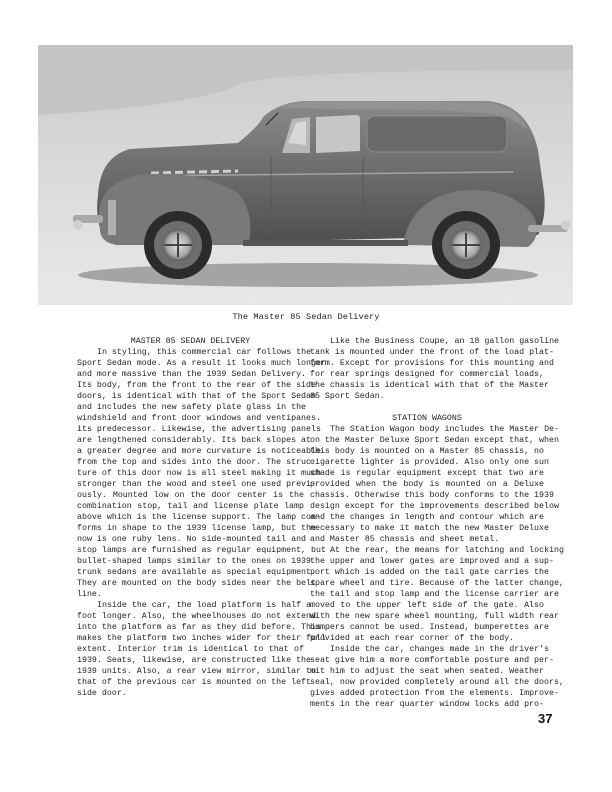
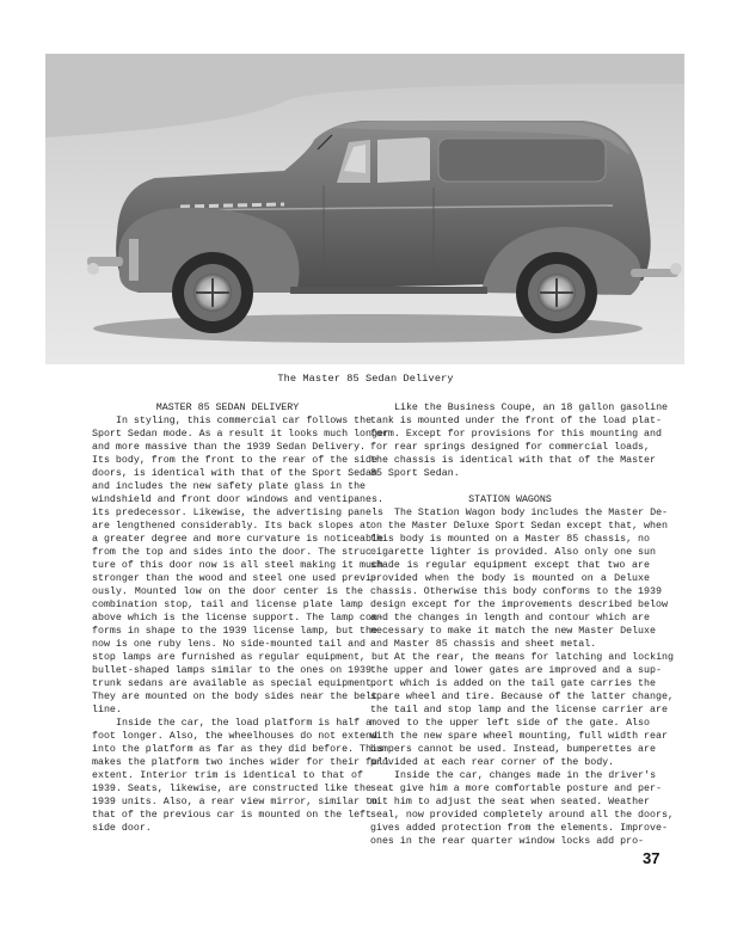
  The Master 85 Sedan Delivery
  MASTER 85 SEDAN DELIVERY
  In styling, this commercial car follows the
  Sport Sedan mode. As a result it looks much lon
  and more massive than the 1939 Sedan Delivery.
  Its body, from the front to the rear of the sid
  doors, is identical with that of the Sport Seda
  and includes the new safety plate glass in the
  windshield and front door windows and ventipane
  its predecessor. Likewise, the advertising pane
  are lengthened considerably. Its back slopes at
  a greater degree and more curvature is noticeab
  from the top and sides into the door. The struc
  ture of this door now is all steel making it mu
  stronger than the wood and steel one used previ
  ously. Mounted low on the door center is the
  combination stop, tail and license plate lamp
  above which is the license support. The lamp co
  forms in shape to the 1939 license lamp, but th
  now is one ruby lens. No side-mounted tail and
  stop lamps are furnished as regular equipment,
  bullet-shaped lamps similar to the ones on 1939
  trunk sedans are available as special equipment
  They are mounted on the body sides near the bel
  line.
  Inside the car, the load platform is half a
  foot longer. Also, the wheelhouses do not exten
  into the platform as far as they did before. Th
  makes the platform two inches wider for their f
  extent. Interior trim is identical to that of
  1939. Seats, likewise, are constructed like the
  1939 units. Also, a rear view mirror, similar t
  that of the previous car is mounted on the left
  side door.
  Like the Business Coupe, an 18 gallon gasoline
  tank is mounted under the front of the load plat-
  form. Except for provisions for this mounting and
  for rear springs designed for commercial loads,
  the chassis is identical with that of the Master
  85 Sport Sedan.
  STATION WAGONS
  The Station Wagon body includes the Master De-
  on the Master Deluxe Sport Sedan except that, when
  this body is mounted on a Master 85 chassis, no
  cigarette lighter is provided. Also only one sun
  shade is regular equipment except that two are
  provided when the body is mounted on a Deluxe
  chassis. Otherwise this body conforms to the 1939
  design except for the improvements described below
  and the changes in length and contour which are
  necessary to make it match the new Master Deluxe
  and Master 85 chassis and sheet metal.
  At the rear, the means for latching and locking
  the upper and lower gates are improved and a sup-
  port which is added on the tail gate carries the
  spare wheel and tire. Because of the latter change,
  the tail and stop lamp and the license carrier are
  moved to the upper left side of the gate. Also
  with the new spare wheel mounting, full width rear
  bumpers cannot be used. Instead, bumperettes are
  provided at each rear corner of the body.
  Inside the car, changes made in the driver's
  seat give him a more comfortable posture and per-
  mit him to adjust the seat when seated. Weather
  seal, now provided completely around all the doors,
  gives added protection from the elements. Improve-
- ments in the rear quarter window locks add pro-
+ ones in the rear quarter window locks add pro-
  37
